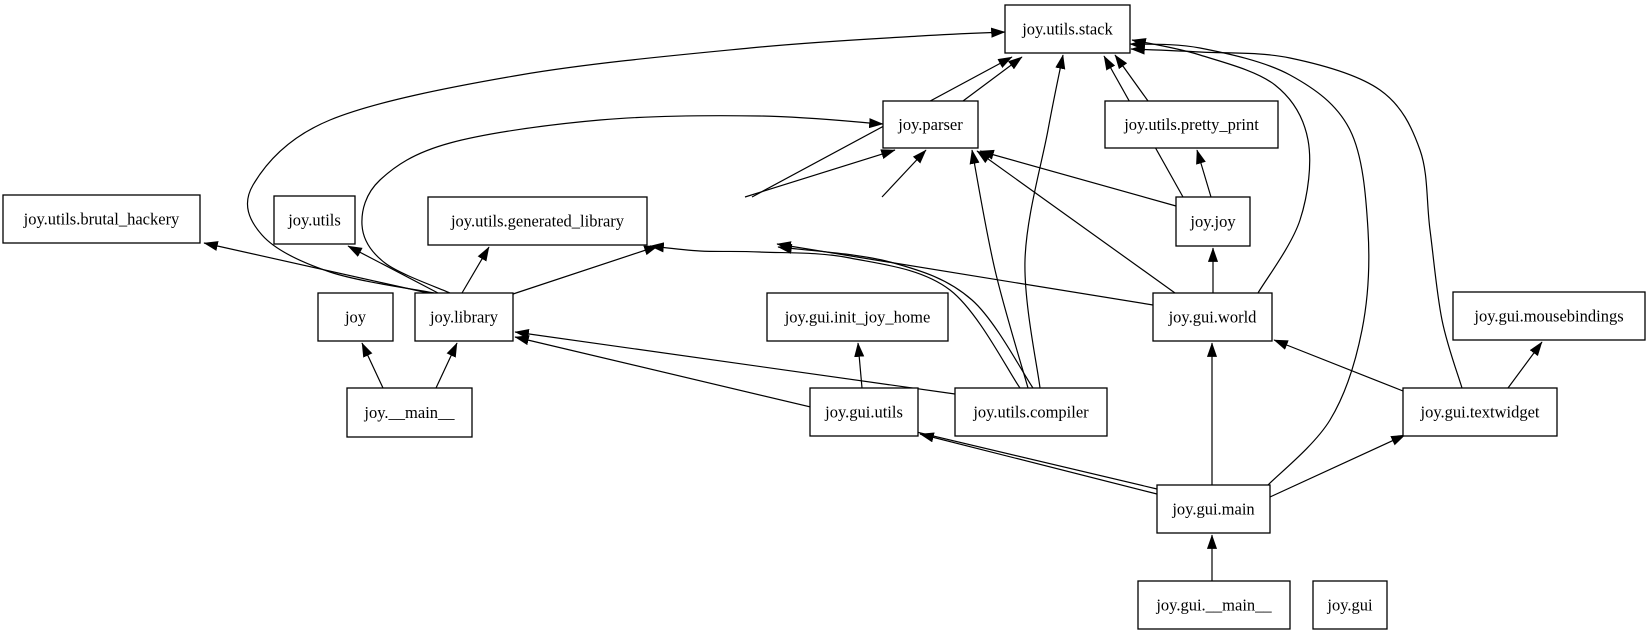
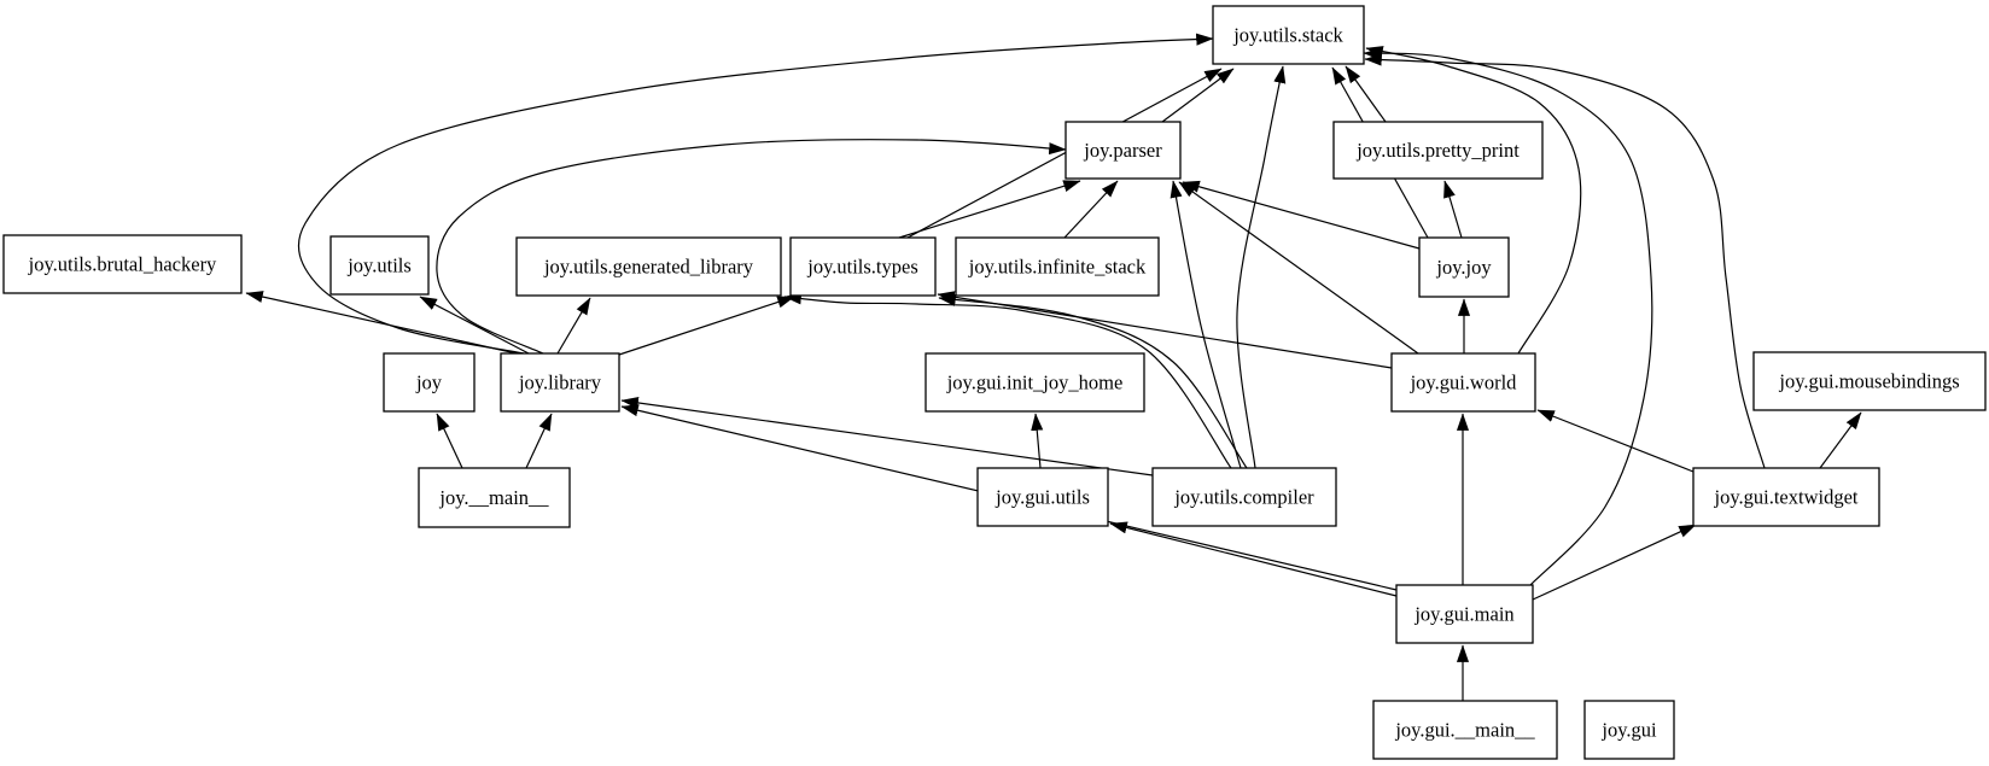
  joy.utils.stack
  joy.parser
  joy.utils.pretty_print
  joy.utils.brutal_hackery
  joy.utils
  joy.utils.generated_library
+ joy.utils.types
+ joy.utils.infinite_stack
  joy.joy
  joy
  joy.library
  joy.gui.init_joy_home
  joy.gui.world
  joy.gui.mousebindings
  joy.__main__
  joy.gui.utils
  joy.utils.compiler
  joy.gui.textwidget
  joy.gui.main
  joy.gui.__main__
  joy.gui
